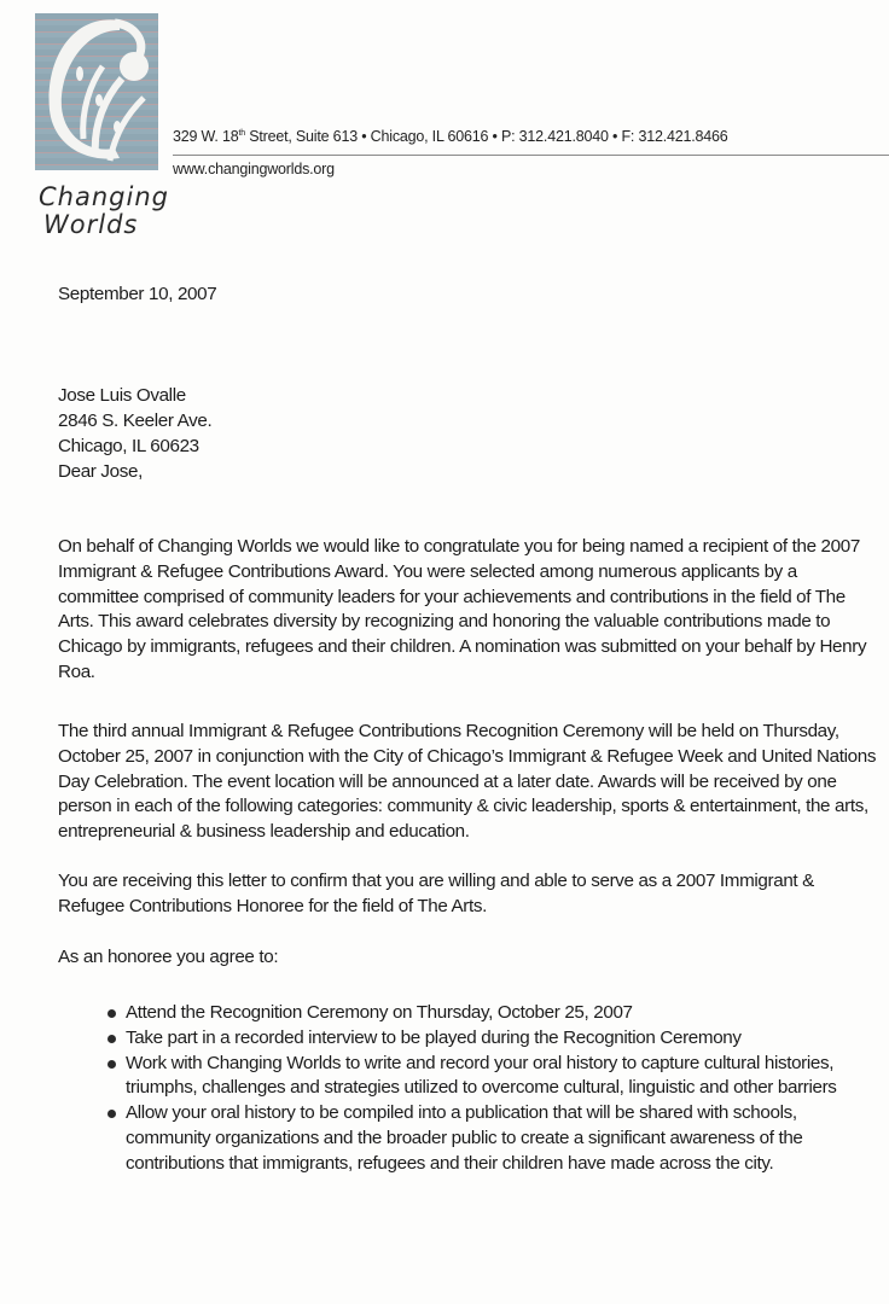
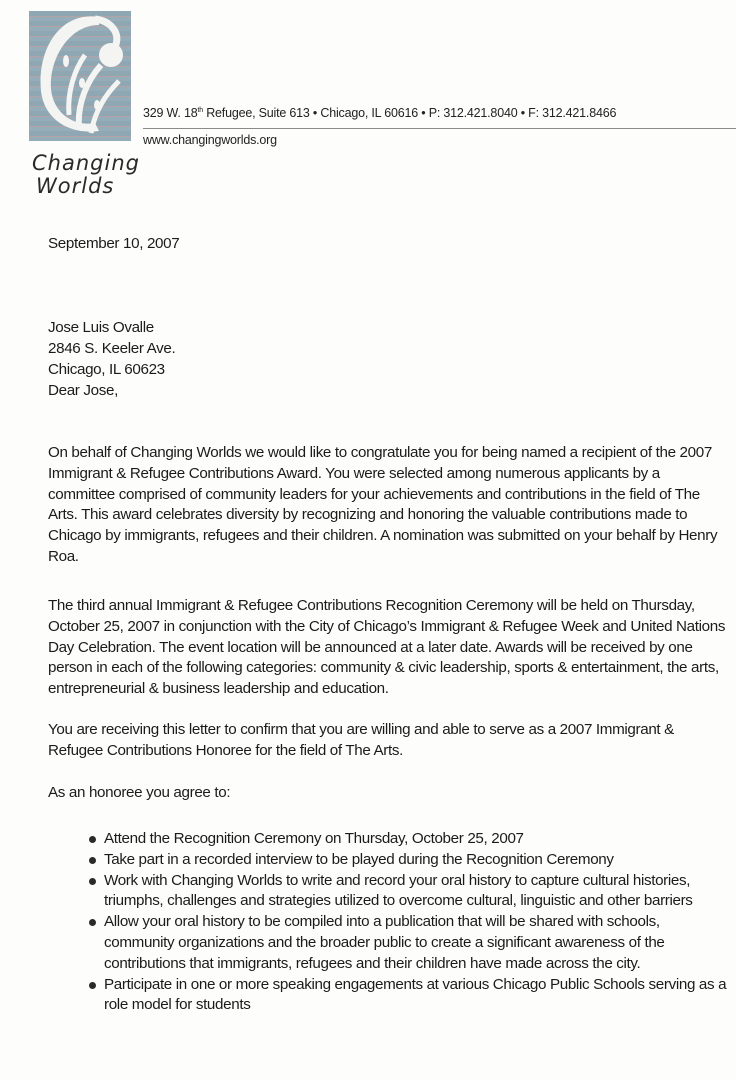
  Changing
  Worlds
- 329 W. 18 Street, Suite 613 • Chicago, IL 60616 • P: 312.421.8040 • F: 312.421.8466
+ 329 W. 18 Refugee, Suite 613 • Chicago, IL 60616 • P: 312.421.8040 • F: 312.421.8466
  www.changingworlds.org
  September 10, 2007
  Jose Luis Ovalle
  2846 S. Keeler Ave.
  Chicago, IL 60623
  Dear Jose,
  On behalf of Changing Worlds we would like to congratulate you for being named a recipient of the 2007 Immigrant & Refugee Contributions Award. You were selected among numerous applicants by a committee comprised of community leaders for your achievements and contributions in the field of The Arts. This award celebrates diversity by recognizing and honoring the valuable contributions made to Chicago by immigrants, refugees and their children. A nomination was submitted on your behalf by Henry Roa.
  The third annual Immigrant & Refugee Contributions Recognition Ceremony will be held on Thursday, October 25, 2007 in conjunction with the City of Chicago’s Immigrant & Refugee Week and United Nations Day Celebration. The event location will be announced at a later date. Awards will be received by one person in each of the following categories: community & civic leadership, sports & entertainment, the arts, entrepreneurial & business leadership and education.
  You are receiving this letter to confirm that you are willing and able to serve as a 2007 Immigrant & Refugee Contributions Honoree for the field of The Arts.
  As an honoree you agree to:
  Attend the Recognition Ceremony on Thursday, October 25, 2007
  Take part in a recorded interview to be played during the Recognition Ceremony
  Work with Changing Worlds to write and record your oral history to capture cultural histories, triumphs, challenges and strategies utilized to overcome cultural, linguistic and other barriers
  Allow your oral history to be compiled into a publication that will be shared with schools, community organizations and the broader public to create a significant awareness of the contributions that immigrants, refugees and their children have made across the city.
+ Participate in one or more speaking engagements at various Chicago Public Schools serving as a role model for students
